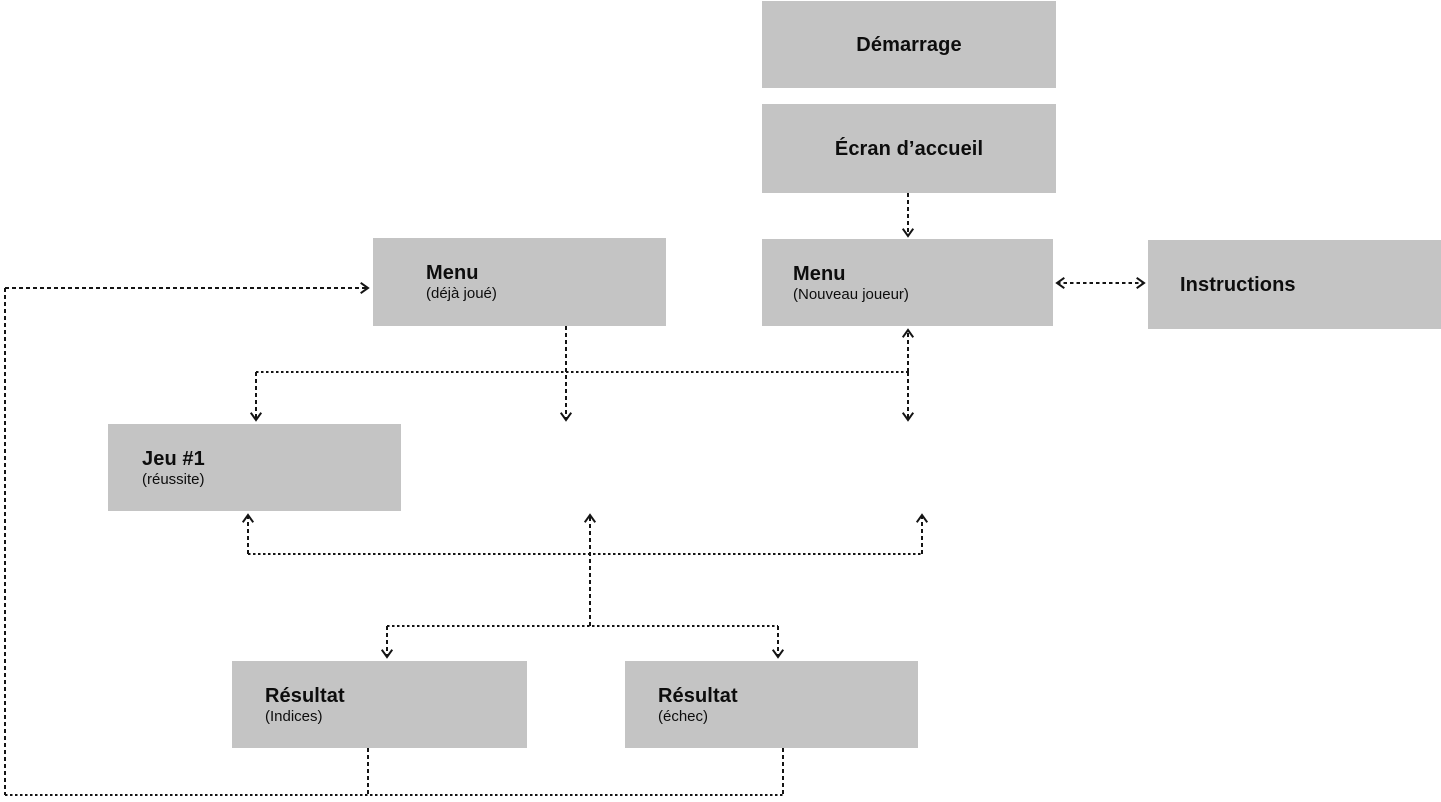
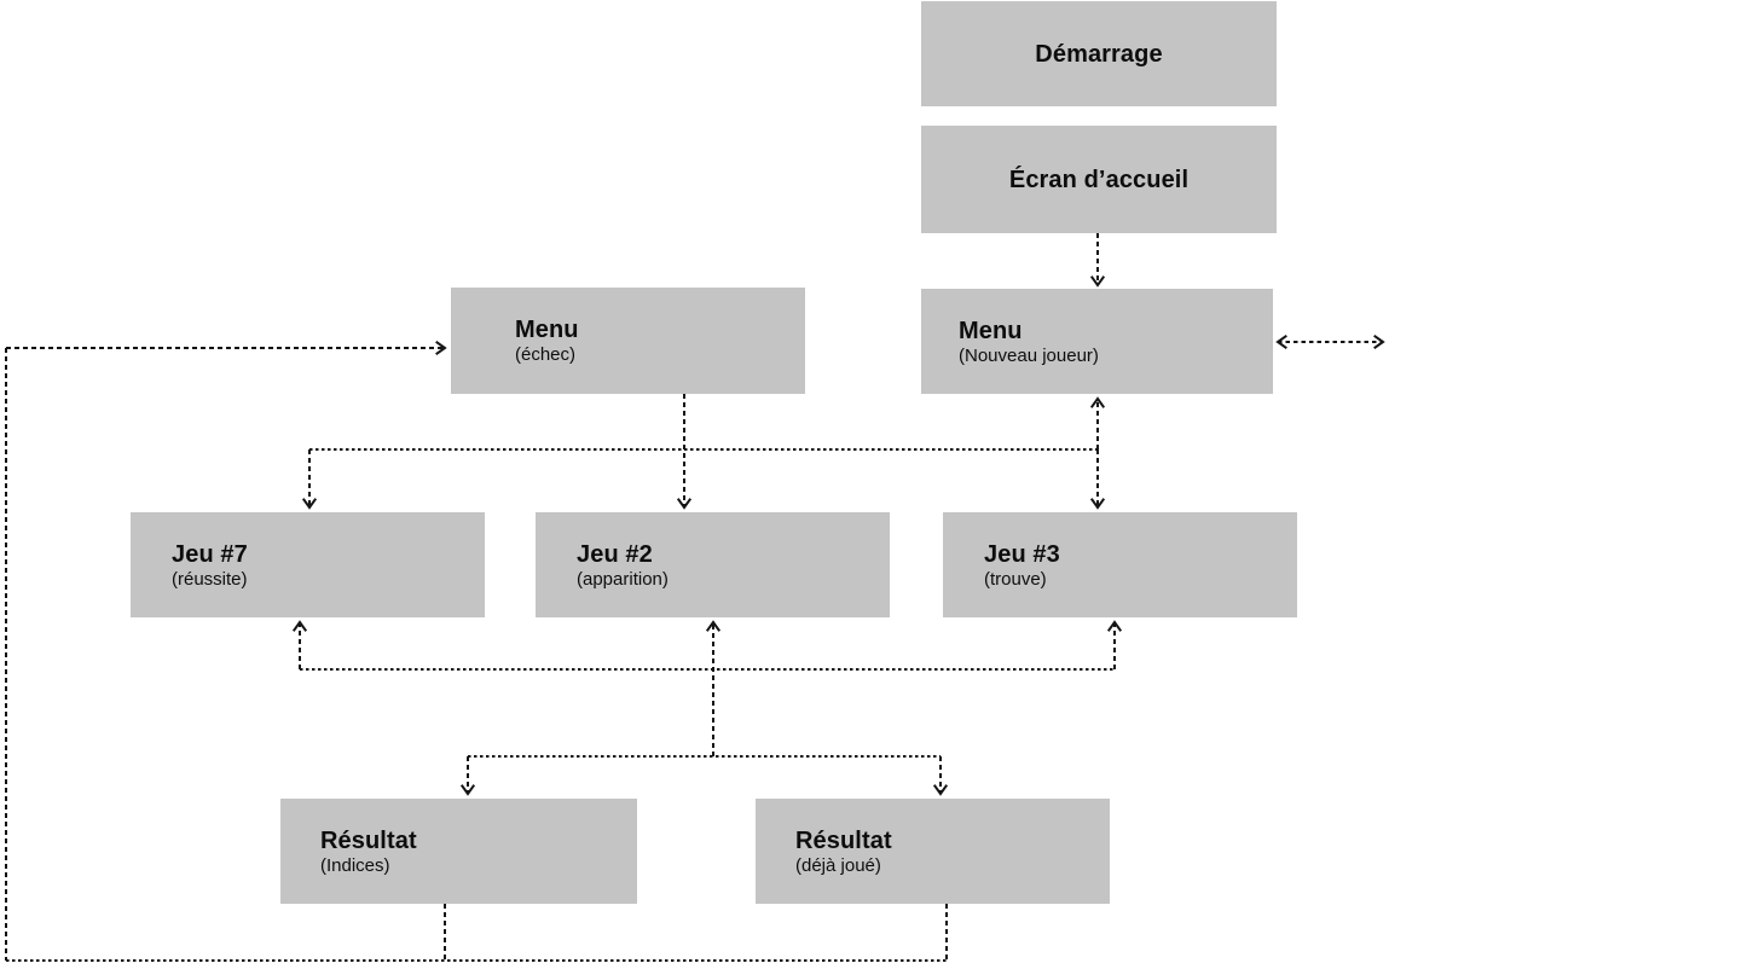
  Démarrage
  Écran d’accueil
  Menu
- (déjà joué)
+ (échec)
  Menu
  (Nouveau joueur)
- Instructions
- Jeu #1
+ Jeu #7
  (réussite)
+ Jeu #2
+ (apparition)
+ Jeu #3
+ (trouve)
  Résultat
  (Indices)
  Résultat
- (échec)
+ (déjà joué)
